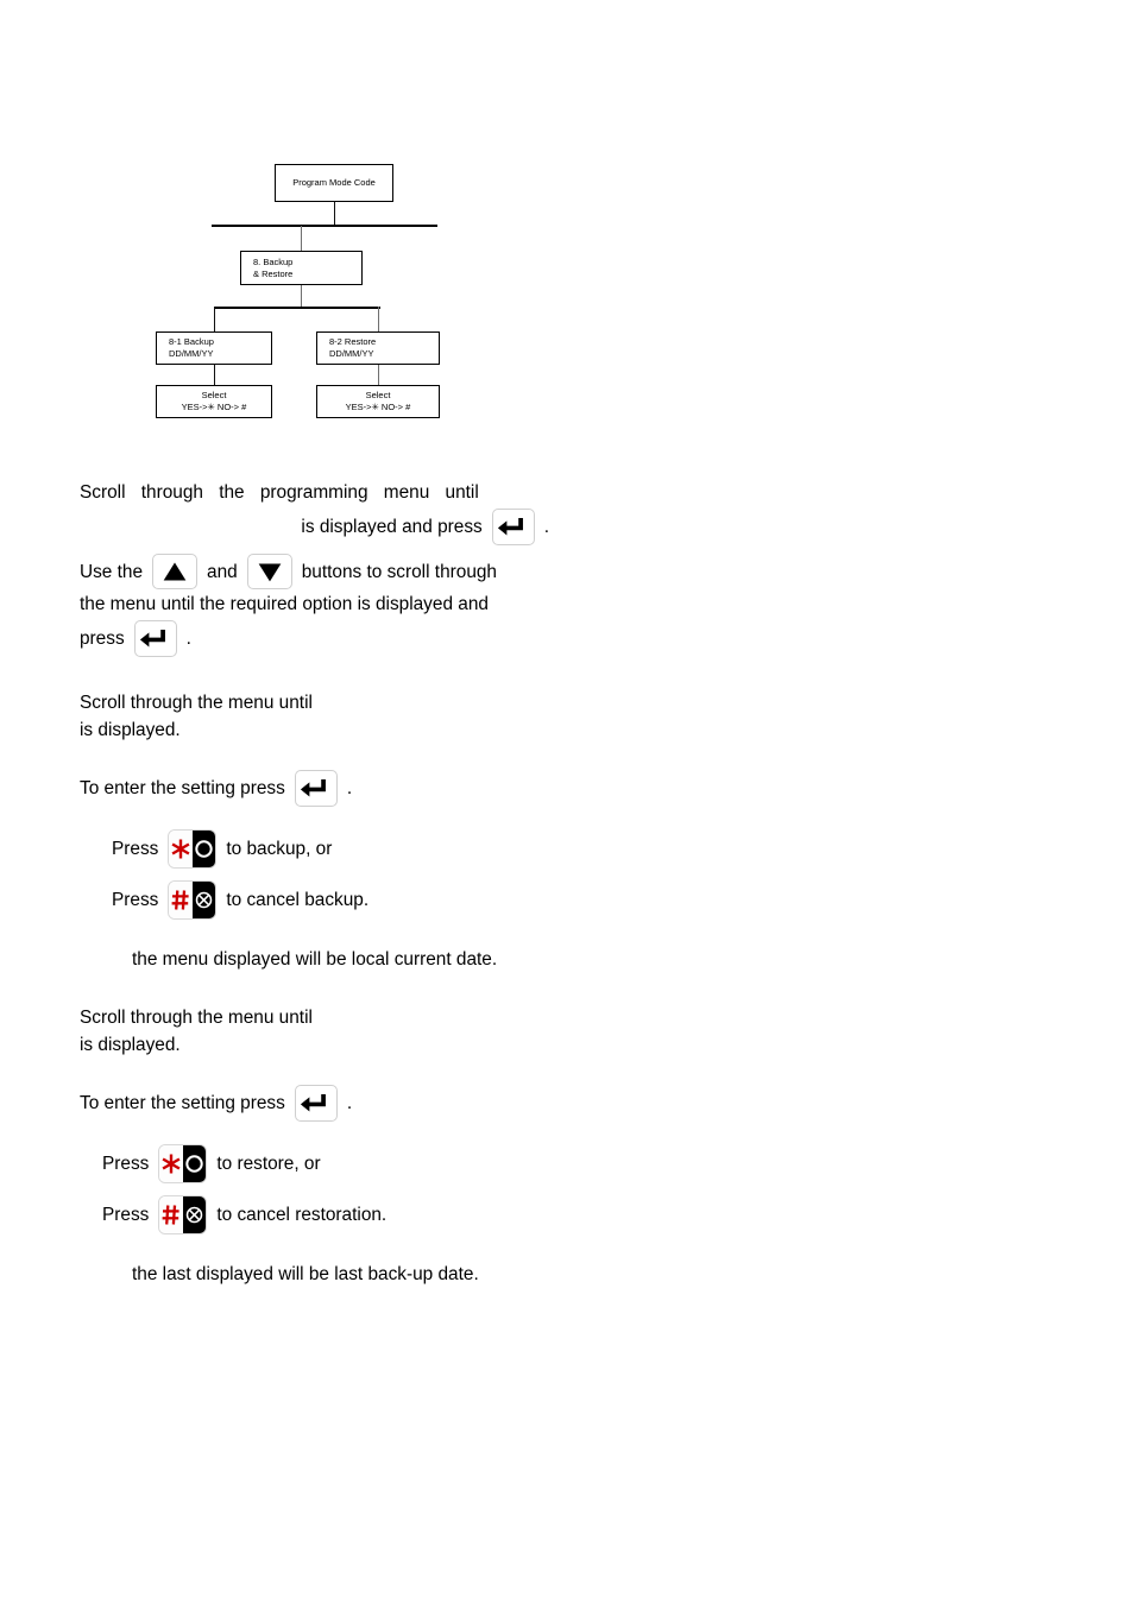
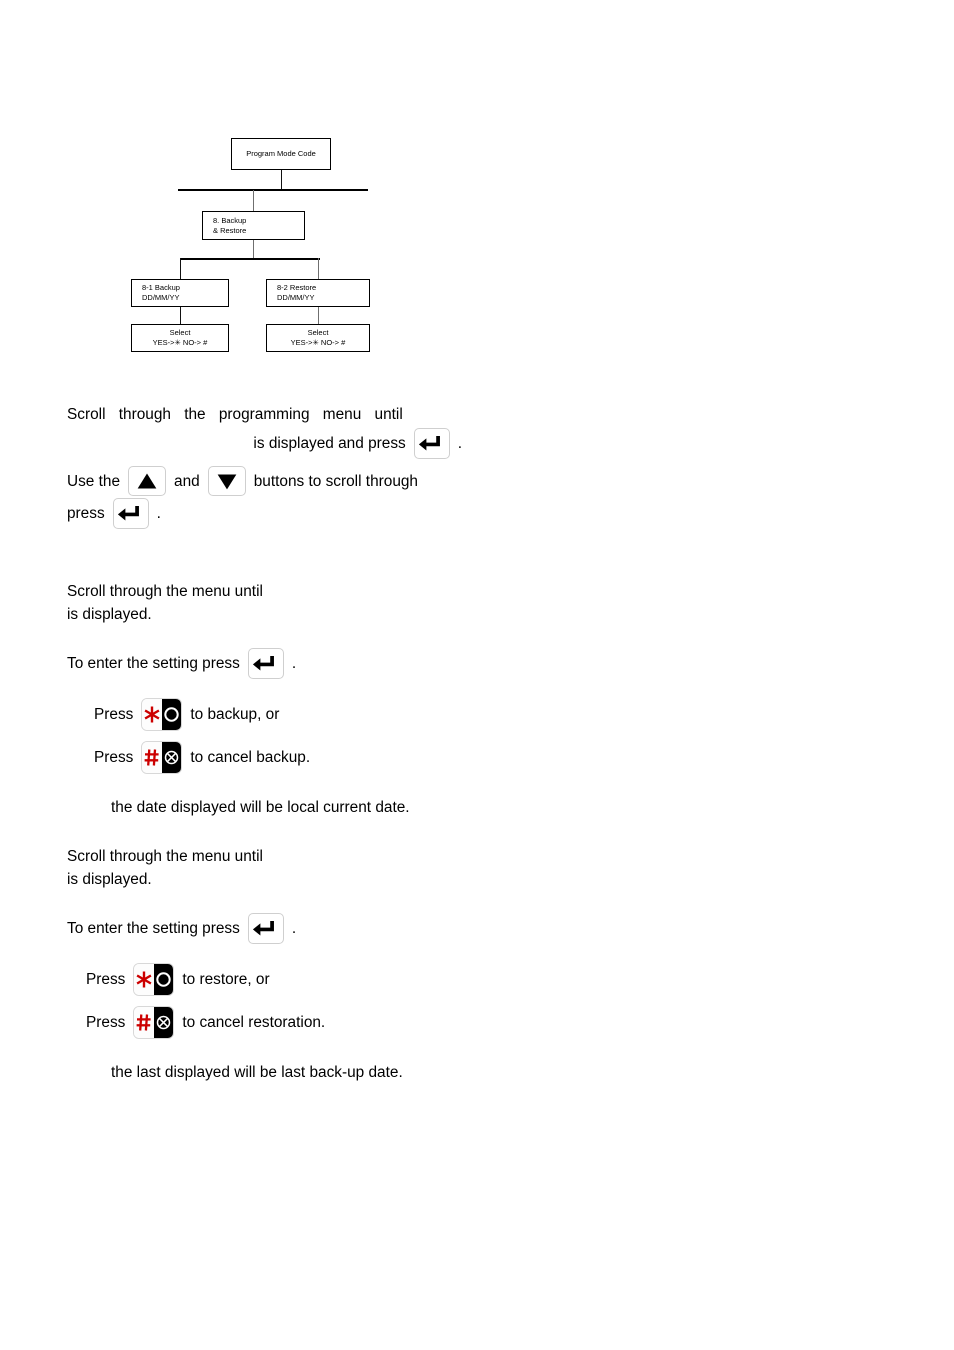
  Program Mode Code
  8. Backup
  & Restore
  8-1 Backup
  DD/MM/YY
  8-2 Restore
  DD/MM/YY
  Select
  YES->✳ NO-> #
  Select
  YES->✳ NO-> #
  Scroll
  through
  the
  programming
  menu
  until
  is displayed and press
  .
  Use the
  and
  buttons to scroll through
- the menu until the required option is displayed and
  press
  .
  Scroll through the menu until
  is displayed.
  To enter the setting press
  .
  Press
  to backup, or
  Press
  to cancel backup.
- the menu displayed will be local current date.
+ the date displayed will be local current date.
  Scroll through the menu until
  is displayed.
  To enter the setting press
  .
  Press
  to restore, or
  Press
  to cancel restoration.
  the last displayed will be last back-up date.
